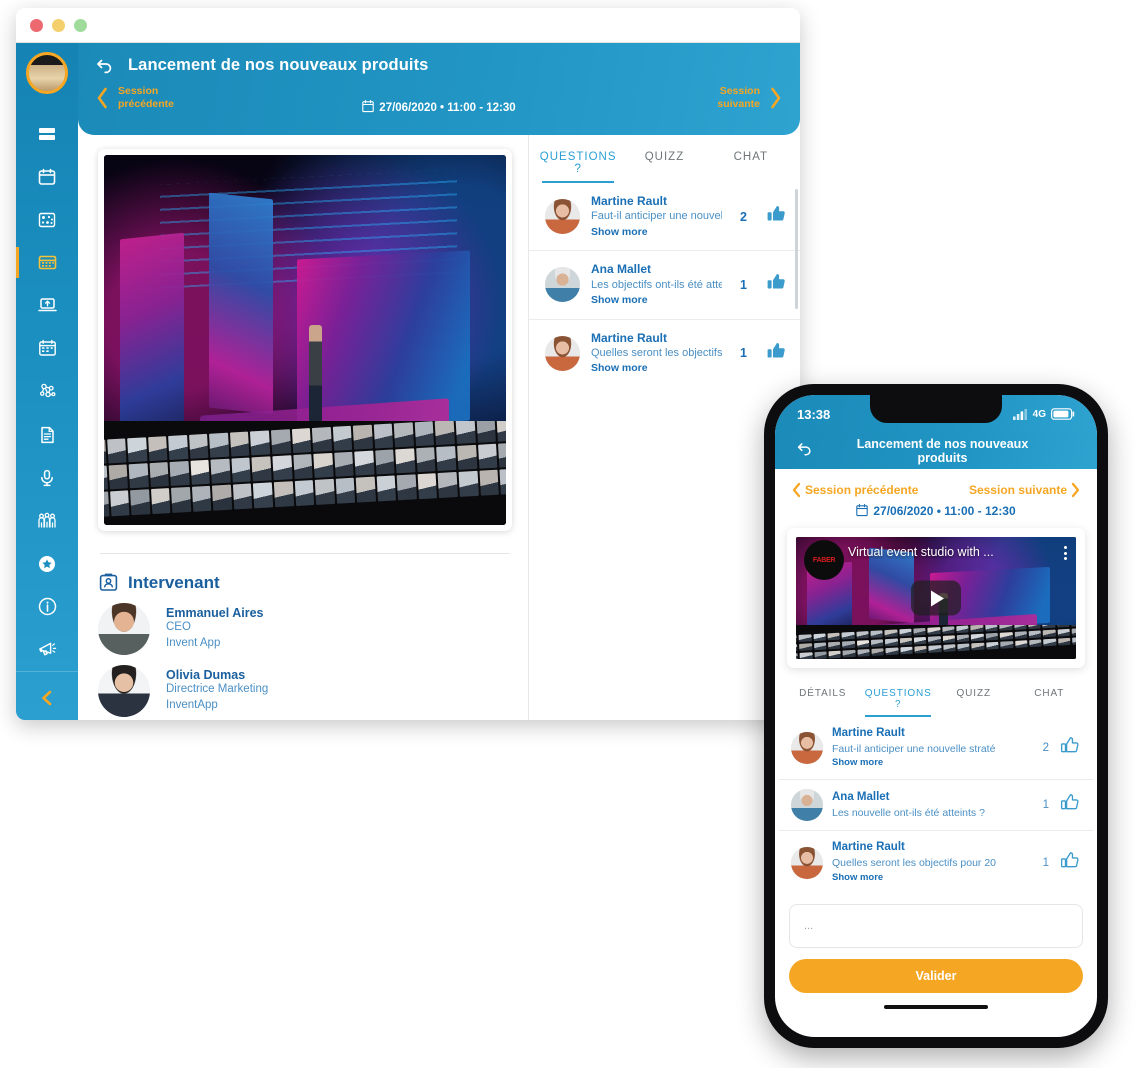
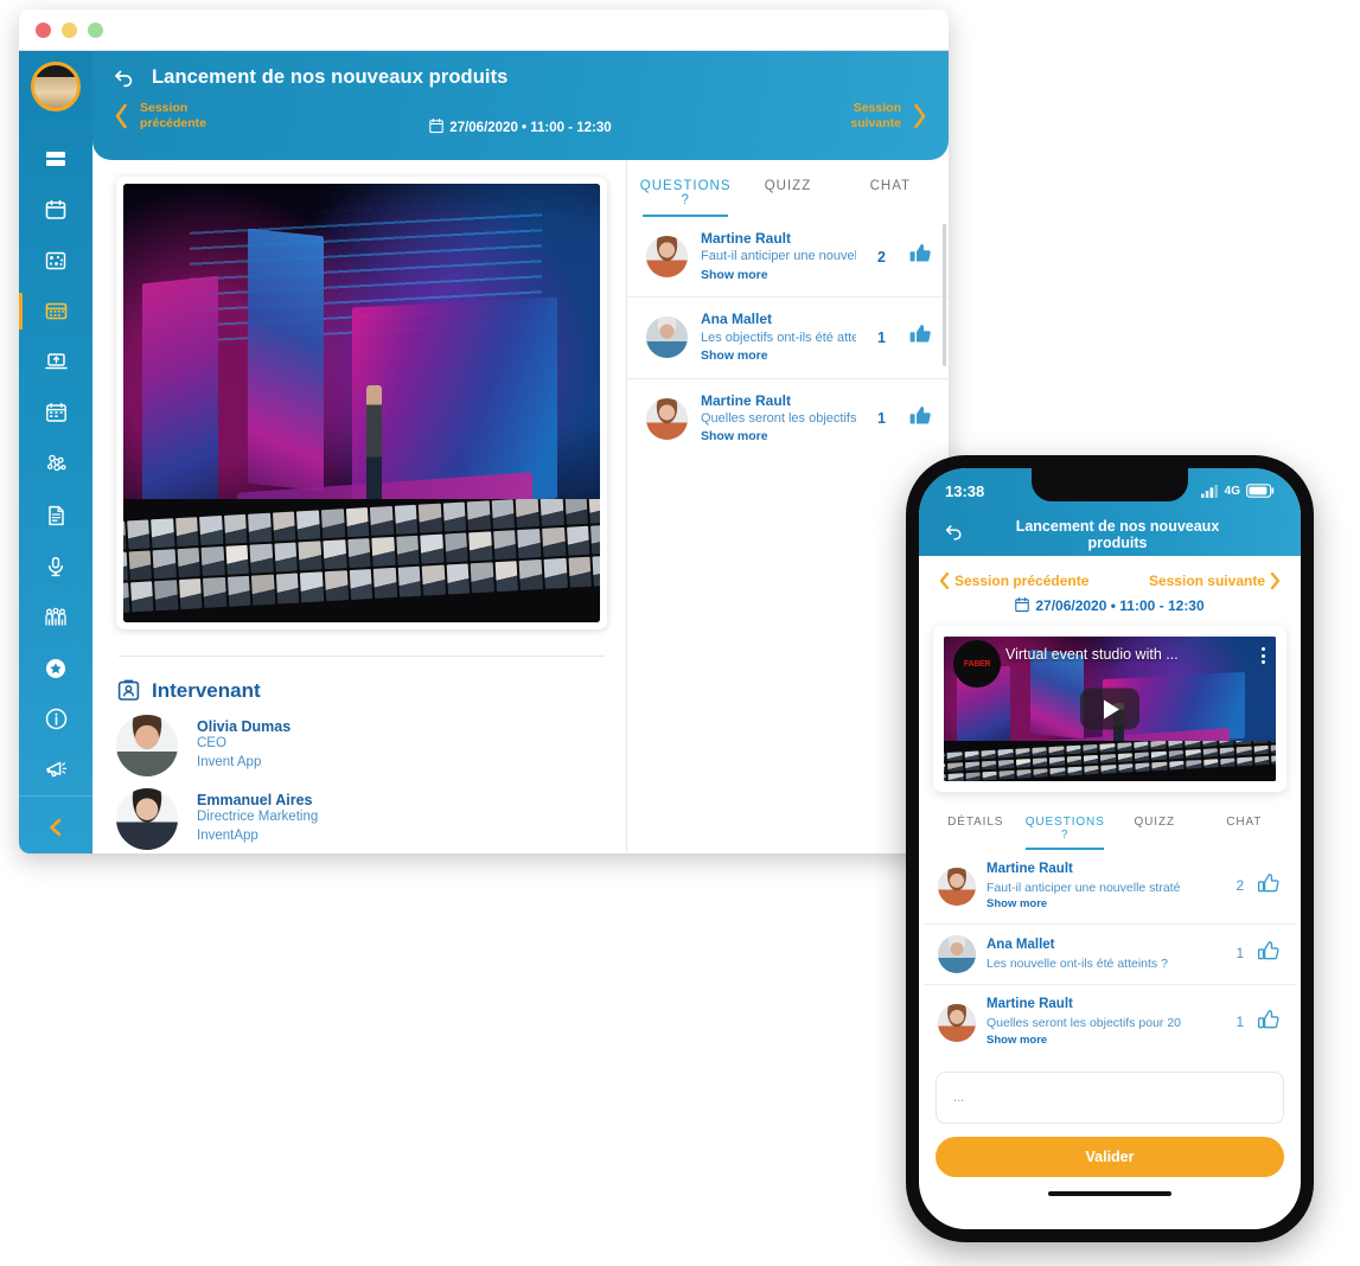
  Lancement de nos nouveaux produits
  Session
  précédente
  Session
  suivante
  27/06/2020 • 11:00 - 12:30
  Intervenant
- Emmanuel Aires
+ Olivia Dumas
  CEO
  Invent App
- Olivia Dumas
+ Emmanuel Aires
  Directrice Marketing
  InventApp
  QUESTIONS ?
  QUIZZ
  CHAT
  Martine Rault
  Faut-il anticiper une nouvel
  Show more
  2
  Ana Mallet
  Les objectifs ont-ils été atte
  Show more
  1
  Martine Rault
  Quelles seront les objectifs
  Show more
  1
  13:38
  4G
  Lancement de nos nouveaux produits
  Session précédente
  Session suivante
  27/06/2020 • 11:00 - 12:30
  Virtual event studio with ...
  DÉTAILS
  QUESTIONS ?
  QUIZZ
  CHAT
  Martine Rault
  Faut-il anticiper une nouvelle straté
  Show more
  2
  Ana Mallet
  Les nouvelle ont-ils été atteints ?
  1
  Martine Rault
  Quelles seront les objectifs pour 20
  Show more
  1
  ...
  Valider
